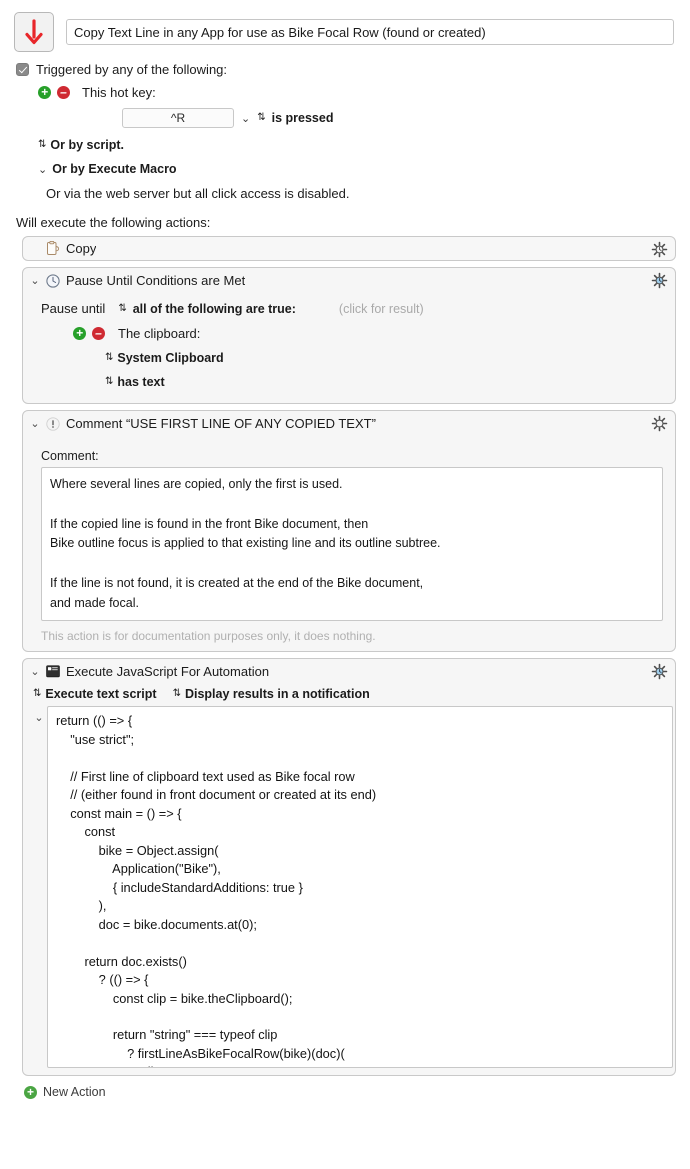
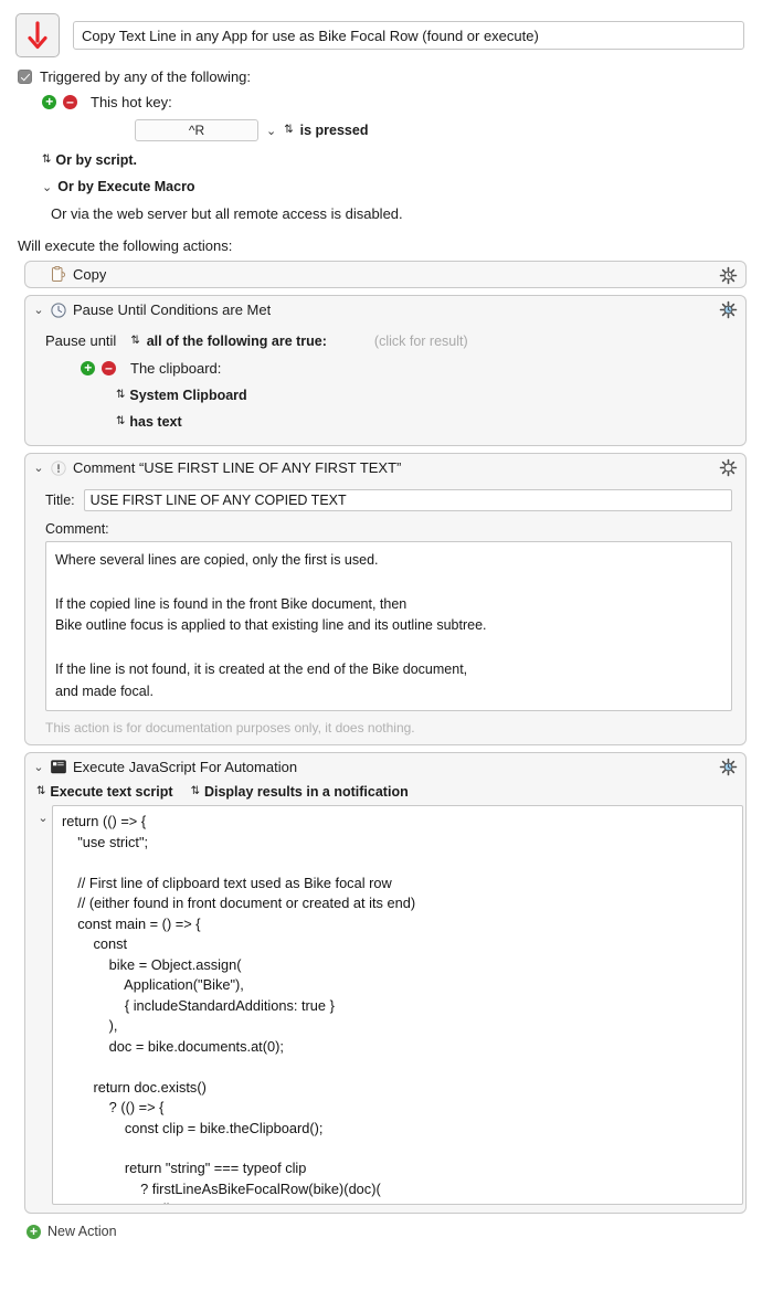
- Copy Text Line in any App for use as Bike Focal Row (found or created)
+ Copy Text Line in any App for use as Bike Focal Row (found or execute)
  Triggered by any of the following:
  This hot key:
  ^R
  ⌄
  ⇅
  is pressed
  ⇅
  Or by script.
  ⌄
  Or by Execute Macro
- Or via the web server but all click access is disabled.
+ Or via the web server but all remote access is disabled.
  Will execute the following actions:
  Copy
  ⌄
  Pause Until Conditions are Met
  Pause until
  ⇅
  all of the following are true:
  (click for result)
  The clipboard:
  ⇅
  System Clipboard
  ⇅
  has text
  ⌄
- Comment “USE FIRST LINE OF ANY COPIED TEXT”
+ Comment “USE FIRST LINE OF ANY FIRST TEXT”
+ Title:
+ USE FIRST LINE OF ANY COPIED TEXT
  Comment:
  Where several lines are copied, only the first is used.
  If the copied line is found in the front Bike document, then
  Bike outline focus is applied to that existing line and its outline subtree.
  If the line is not found, it is created at the end of the Bike document,
  and made focal.
  This action is for documentation purposes only, it does nothing.
  ⌄
  Execute JavaScript For Automation
  ⇅
  Execute text script
  ⇅
  Display results in a notification
  ⌄
  return (() => {
  "use strict";
  // First line of clipboard text used as Bike focal row
  // (either found in front document or created at its end)
  const main = () => {
  const
  bike = Object.assign(
  Application("Bike"),
  { includeStandardAdditions: true }
  ),
  doc = bike.documents.at(0);
  return doc.exists()
  ? (() => {
  const clip = bike.theClipboard();
  return "string" === typeof clip
  ? firstLineAsBikeFocalRow(bike)(doc)(
  New Action
